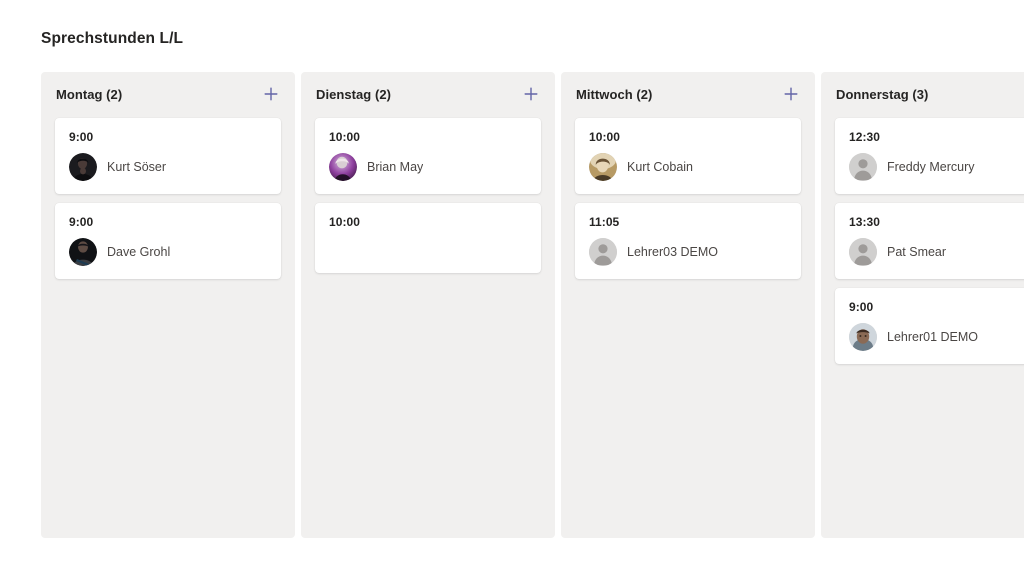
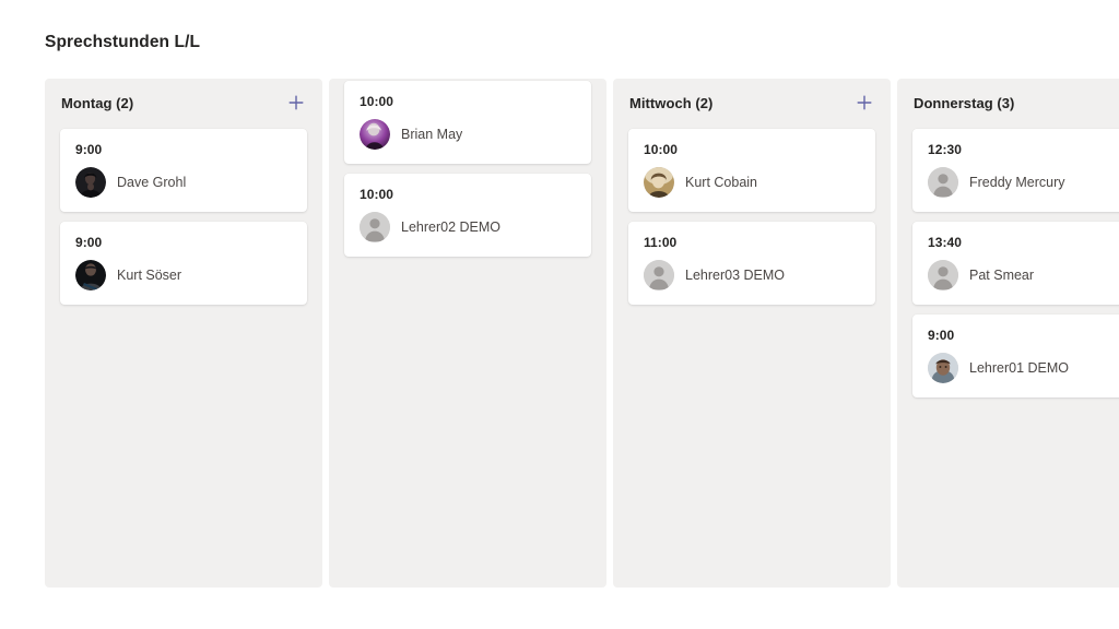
  Sprechstunden L/L
  Montag (2)
  9:00
- Kurt Söser
+ Dave Grohl
  9:00
- Dave Grohl
+ Kurt Söser
- Dienstag (2)
  10:00
  Brian May
  10:00
+ Lehrer02 DEMO
  Mittwoch (2)
  10:00
  Kurt Cobain
- 11:05
+ 11:00
  Lehrer03 DEMO
  Donnerstag (3)
  12:30
  Freddy Mercury
- 13:30
+ 13:40
  Pat Smear
  9:00
  Lehrer01 DEMO
